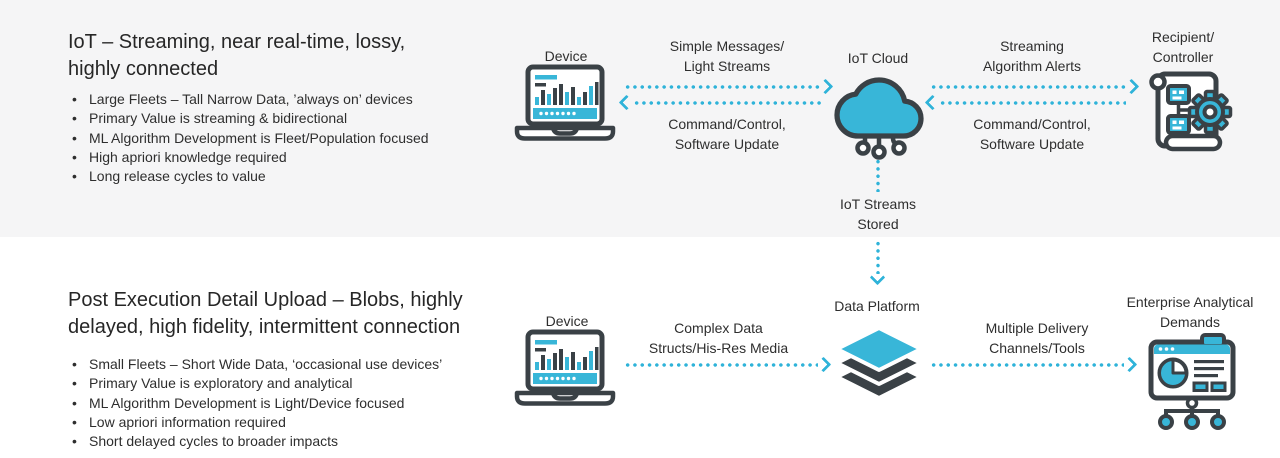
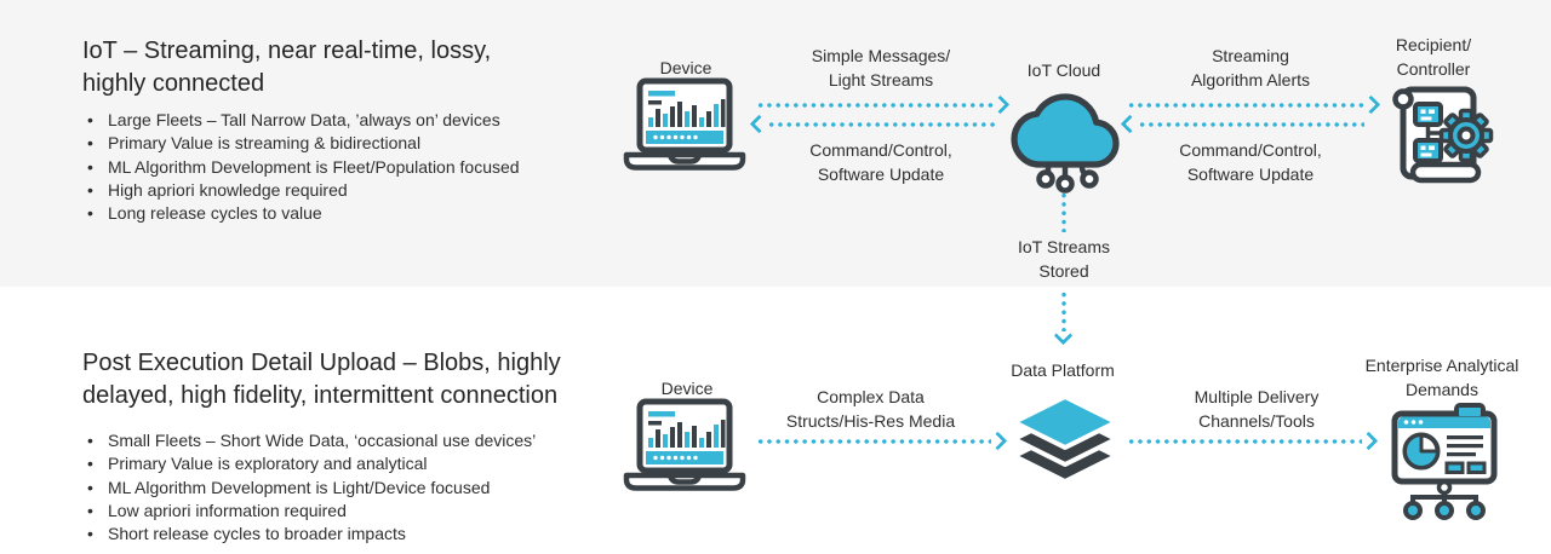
  IoT – Streaming, near real-time, lossy,
  highly connected
  Large Fleets – Tall Narrow Data, ’always on’ devices
  Primary Value is streaming & bidirectional
  ML Algorithm Development is Fleet/Population focused
  High apriori knowledge required
  Long release cycles to value
  Post Execution Detail Upload – Blobs, highly
  delayed, high fidelity, intermittent connection
  Small Fleets – Short Wide Data, ‘occasional use devices’
  Primary Value is exploratory and analytical
  ML Algorithm Development is Light/Device focused
  Low apriori information required
- Short delayed cycles to broader impacts
+ Short release cycles to broader impacts
  Device
  Simple Messages/
  Light Streams
  Command/Control,
  Software Update
  IoT Cloud
  Streaming
  Algorithm Alerts
  Command/Control,
  Software Update
  Recipient/
  Controller
  IoT Streams
  Stored
  Device
  Complex Data
  Structs/His-Res Media
  Data Platform
  Multiple Delivery
  Channels/Tools
  Enterprise Analytical
  Demands
